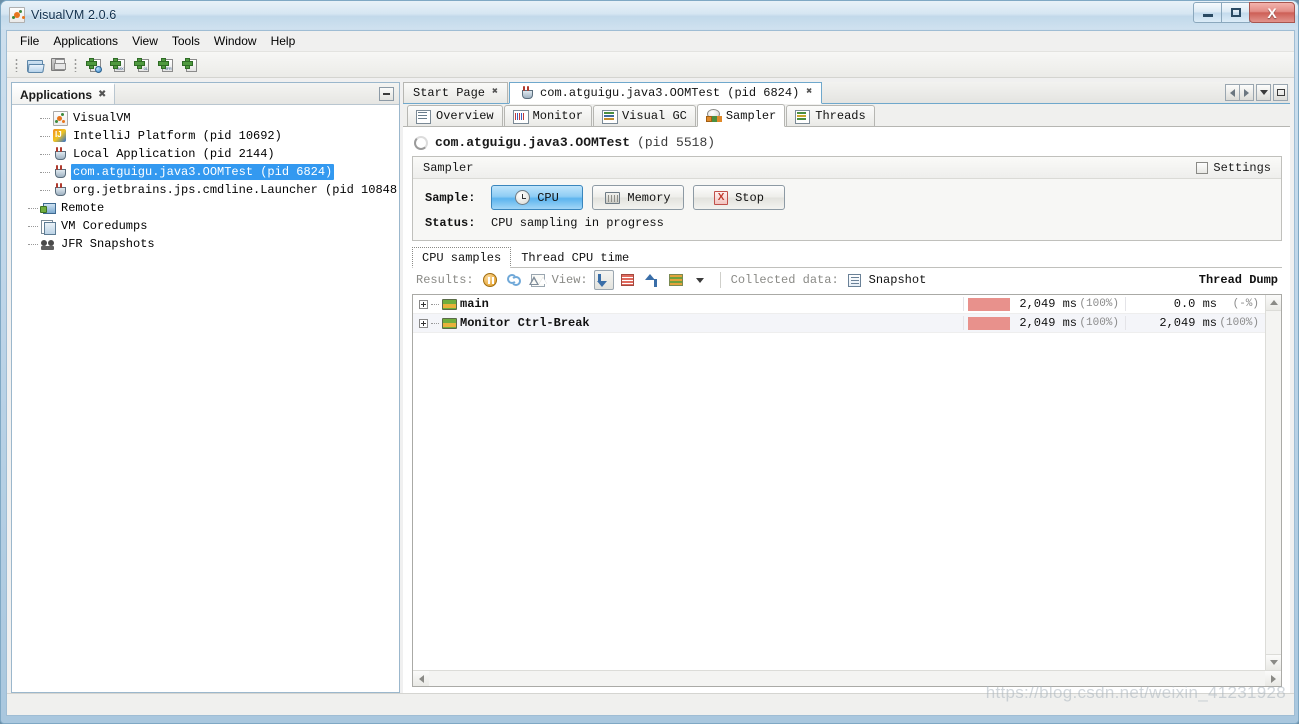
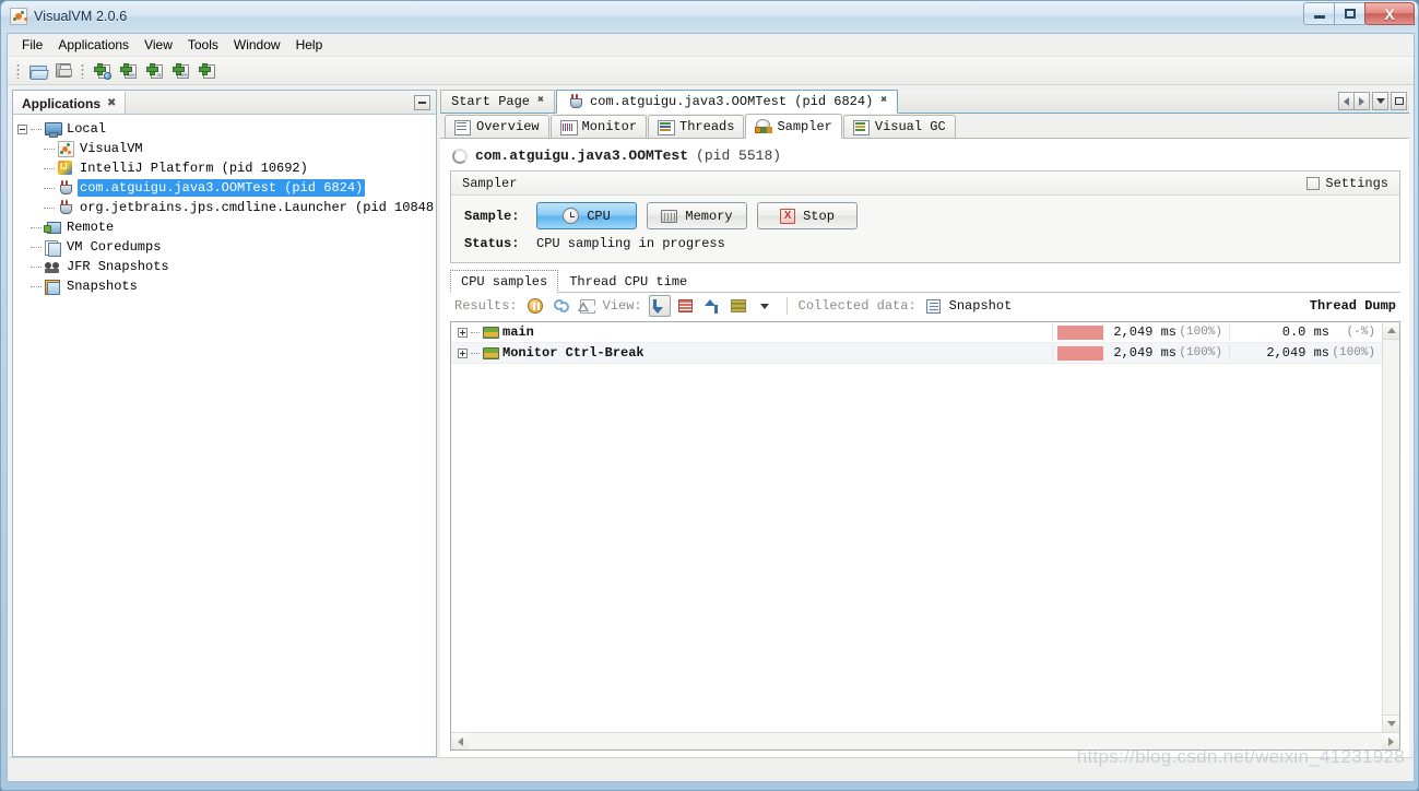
  VisualVM 2.0.6
  X
  File
  Applications
  View
  Tools
  Window
  Help
  Applications
  ✖
+ Local
  VisualVM
  IntelliJ Platform (pid 10692)
- Local Application (pid 2144)
  com.atguigu.java3.OOMTest (pid 6824)
  org.jetbrains.jps.cmdline.Launcher (pid 10848
  Remote
  VM Coredumps
  JFR Snapshots
+ Snapshots
  Start Page
  ✖
  com.atguigu.java3.OOMTest (pid 6824)
  ✖
  Overview
  Monitor
- Visual GC
+ Threads
  Sampler
- Threads
+ Visual GC
  com.atguigu.java3.OOMTest
  (pid 5518)
  Sampler
  Settings
  Sample:
  CPU
  Memory
  X
  Stop
  Status:
  CPU sampling in progress
  CPU samples
  Thread CPU time
  Results:
  View:
  Collected data:
  Snapshot
  Thread Dump
  main
  2,049 ms
  (100%)
  0.0 ms
  (-%)
  Monitor Ctrl-Break
  2,049 ms
  (100%)
  2,049 ms
  (100%)
  https://blog.csdn.net/weixin_41231928
